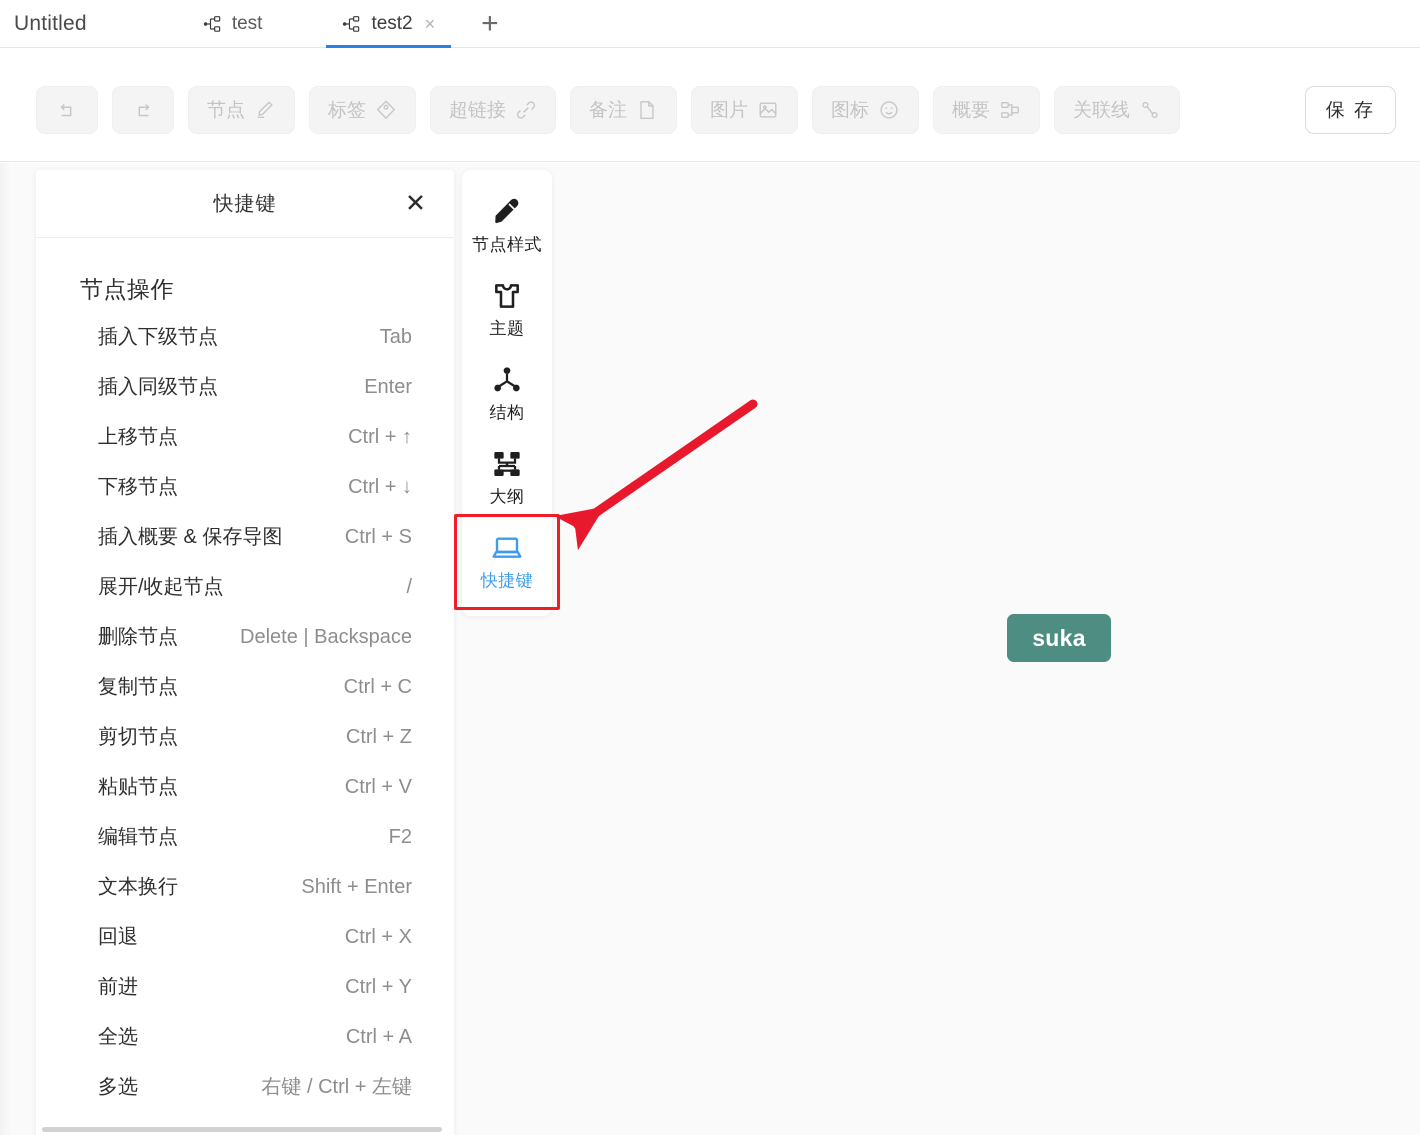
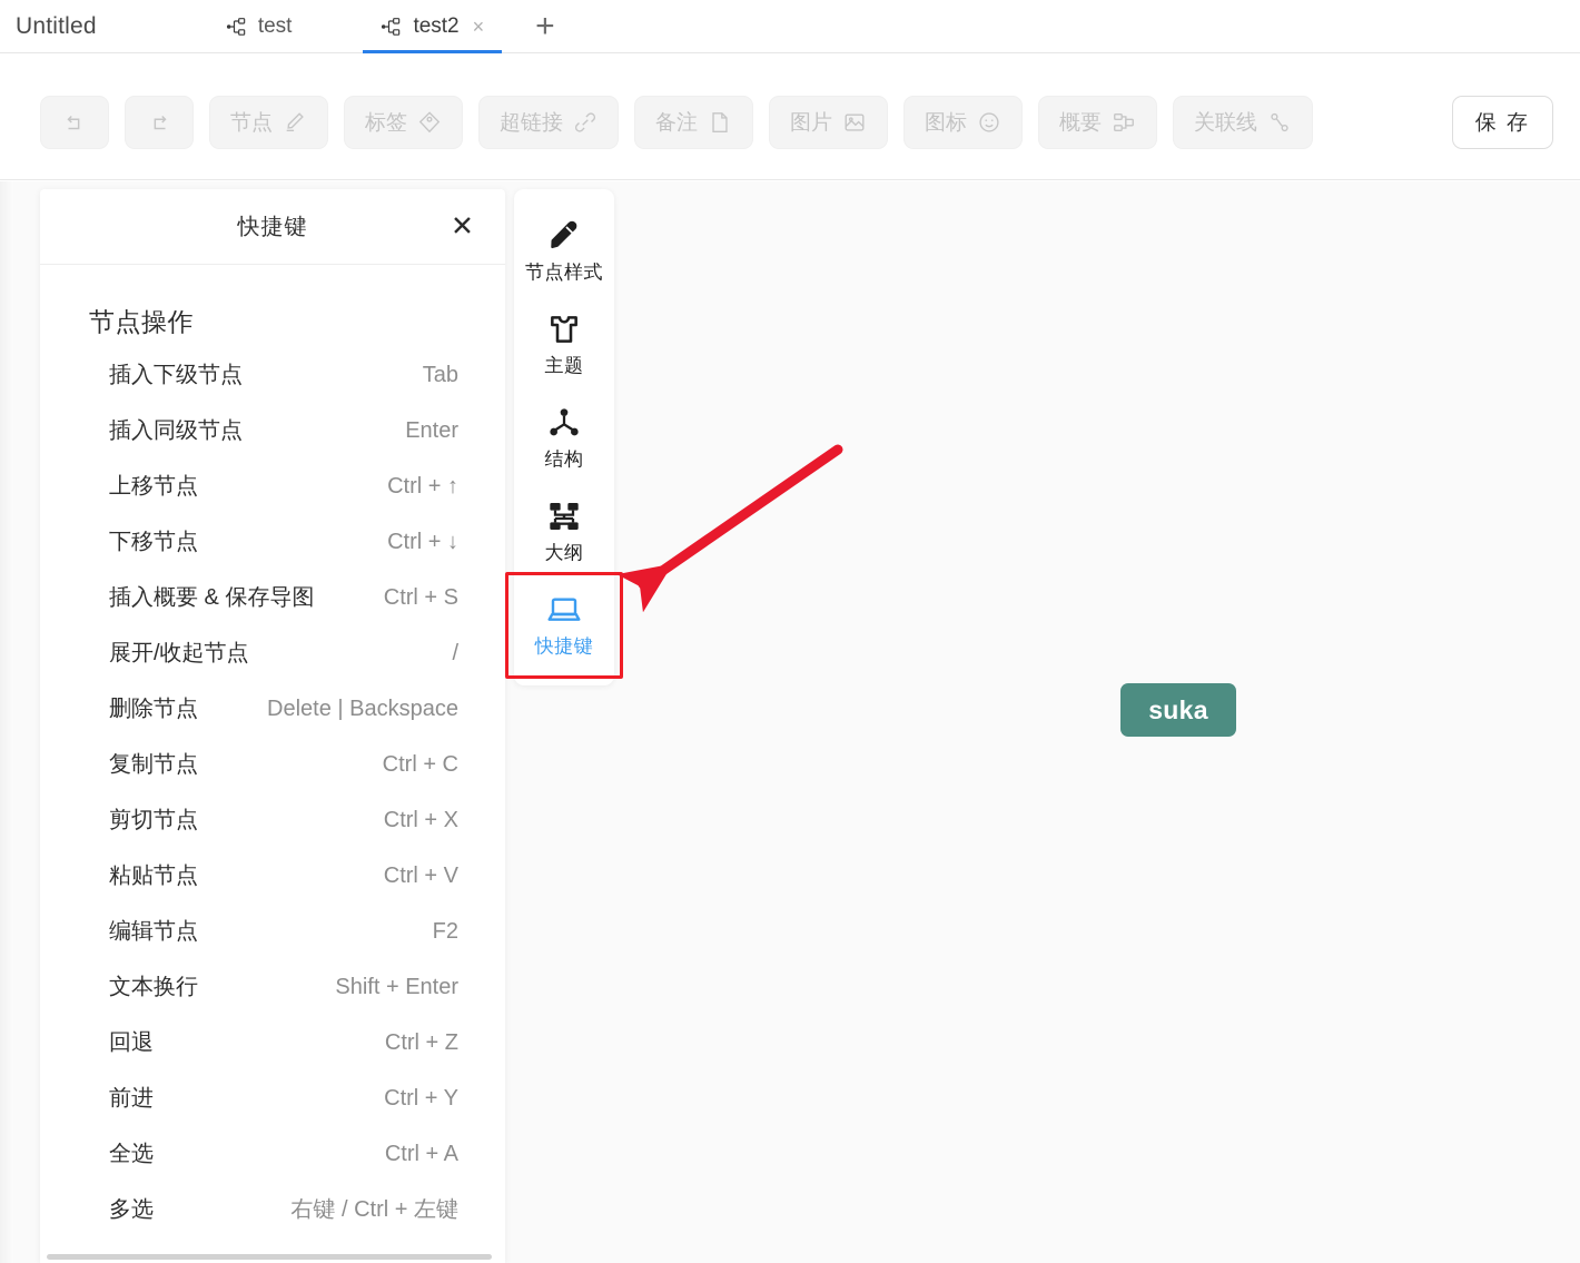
  Untitled
  test
  test2
  ×
  +
  节点
  标签
  超链接
  备注
  图片
  图标
  概要
  关联线
  保 存
  suka
  快捷键
  ✕
  节点操作
  插入下级节点
  Tab
  插入同级节点
  Enter
  上移节点
  Ctrl + ↑
  下移节点
  Ctrl + ↓
  插入概要 & 保存导图
  Ctrl + S
  展开/收起节点
  /
  删除节点
  Delete | Backspace
  复制节点
  Ctrl + C
  剪切节点
- Ctrl + Z
+ Ctrl + X
  粘贴节点
  Ctrl + V
  编辑节点
  F2
  文本换行
  Shift + Enter
  回退
- Ctrl + X
+ Ctrl + Z
  前进
  Ctrl + Y
  全选
  Ctrl + A
  多选
  右键 / Ctrl + 左键
  节点样式
  主题
  结构
  大纲
  快捷键
